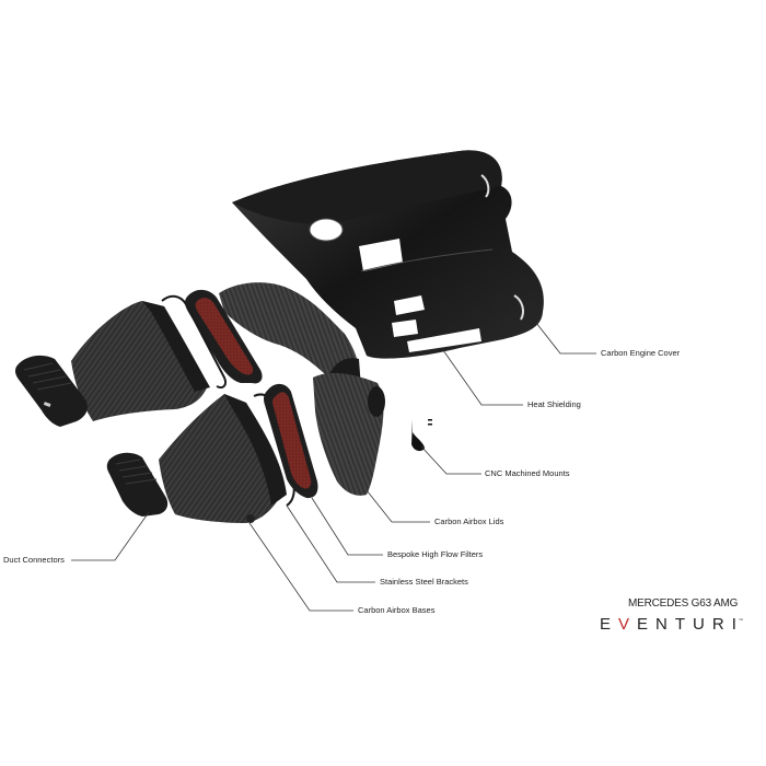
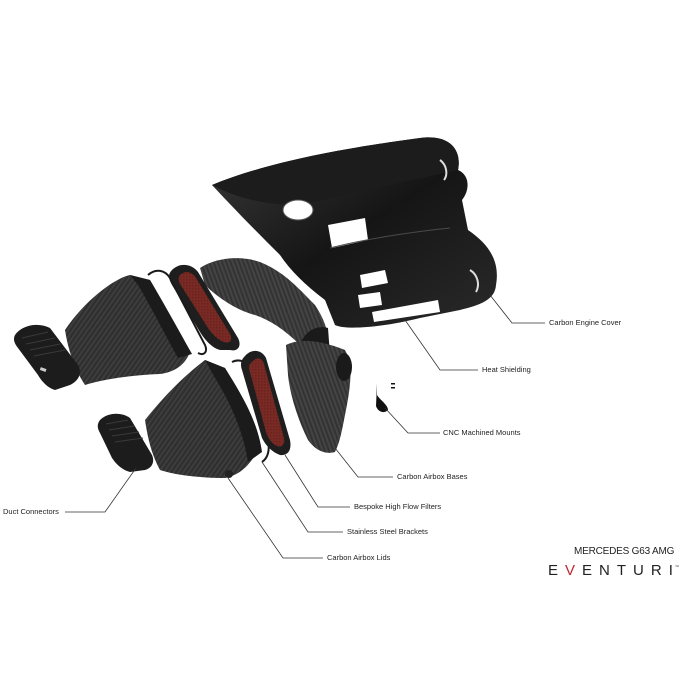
  Carbon Engine Cover
  Heat Shielding
  CNC Machined Mounts
- Carbon Airbox Lids
+ Carbon Airbox Bases
  Bespoke High Flow Filters
  Stainless Steel Brackets
- Carbon Airbox Bases
+ Carbon Airbox Lids
  Duct Connectors
  MERCEDES G63 AMG
  EVENTURI
